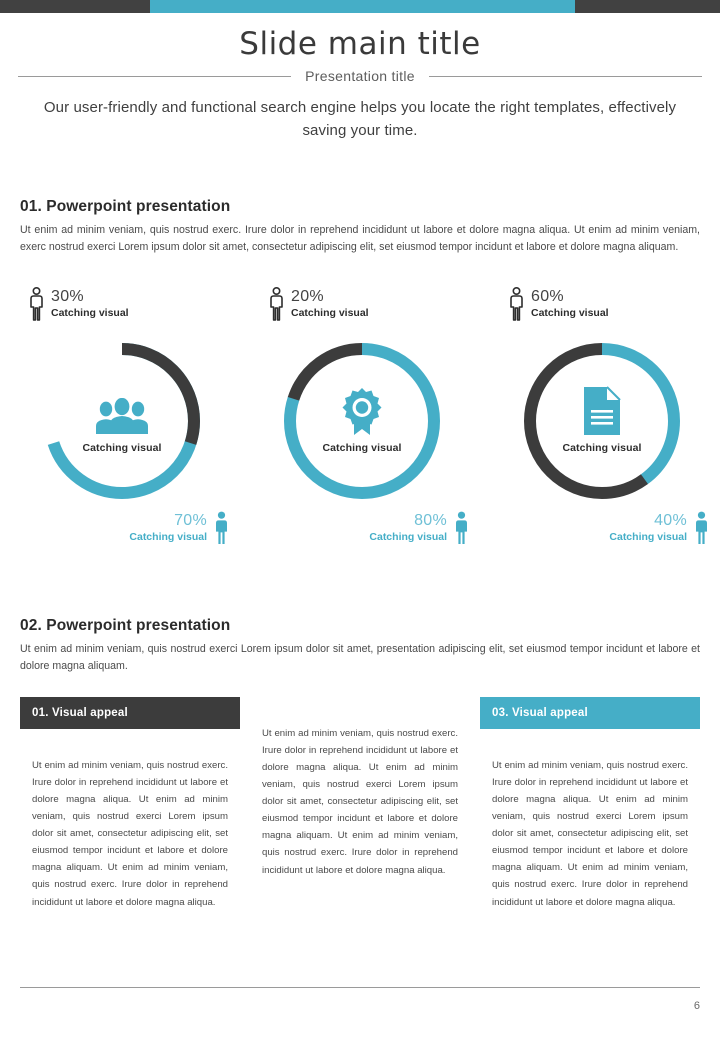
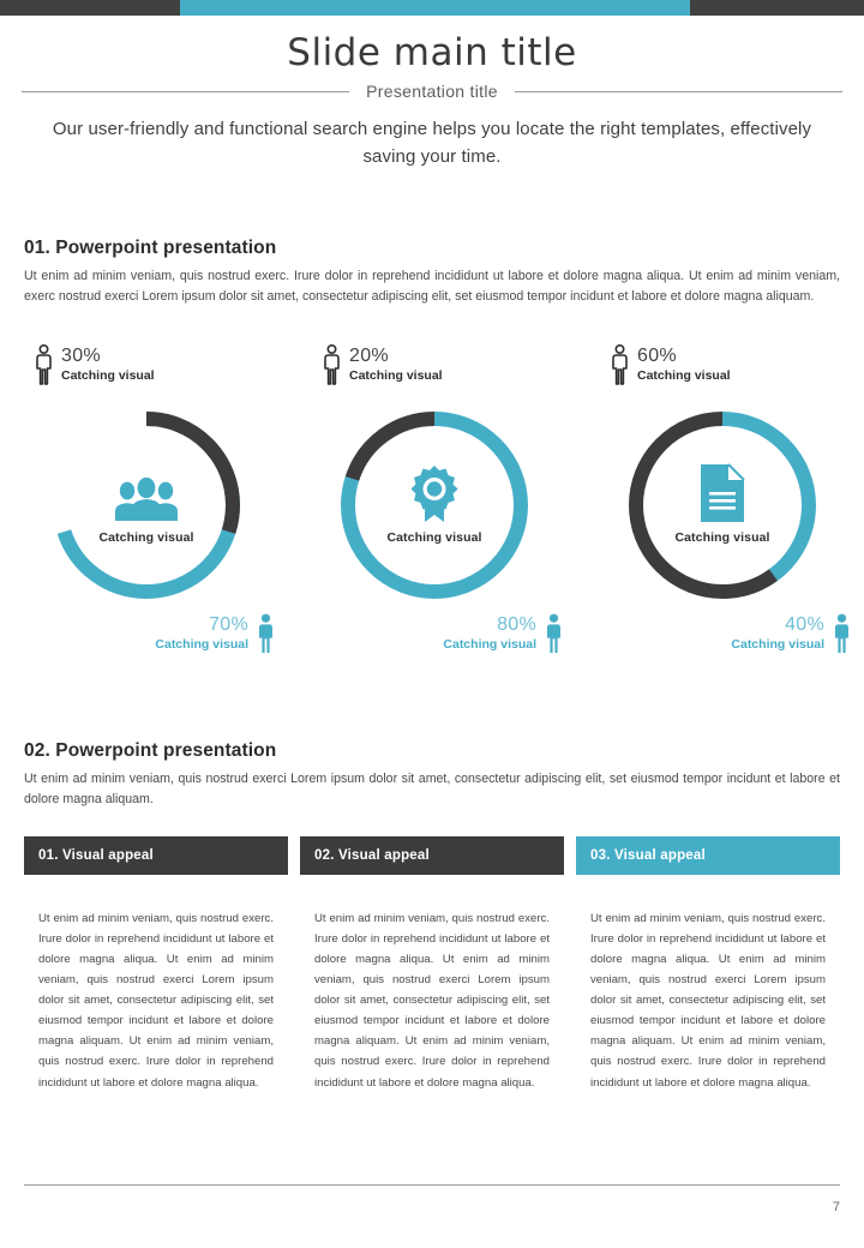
  Slide main title
  Presentation title
  Our user-friendly and functional search engine helps you locate the right templates, effectively saving your time.
  01. Powerpoint presentation
  Ut enim ad minim veniam, quis nostrud exerc. Irure dolor in reprehend incididunt ut labore et dolore magna aliqua. Ut enim ad minim veniam, exerc nostrud exerci Lorem ipsum dolor sit amet, consectetur adipiscing elit, set eiusmod tempor incidunt et labore et dolore magna aliquam.
  30%
  Catching visual
  Catching visual
  70%
  Catching visual
  20%
  Catching visual
  Catching visual
  80%
  Catching visual
  60%
  Catching visual
  Catching visual
  40%
  Catching visual
  02. Powerpoint presentation
- Ut enim ad minim veniam, quis nostrud exerci Lorem ipsum dolor sit amet, presentation adipiscing elit, set eiusmod tempor incidunt et labore et dolore magna aliquam.
+ Ut enim ad minim veniam, quis nostrud exerci Lorem ipsum dolor sit amet, consectetur adipiscing elit, set eiusmod tempor incidunt et labore et dolore magna aliquam.
  01. Visual appeal
  Ut enim ad minim veniam, quis nostrud exerc. Irure dolor in reprehend incididunt ut labore et dolore magna aliqua. Ut enim ad minim veniam, quis nostrud exerci Lorem ipsum dolor sit amet, consectetur adipiscing elit, set eiusmod tempor incidunt et labore et dolore magna aliquam. Ut enim ad minim veniam, quis nostrud exerc. Irure dolor in reprehend incididunt ut labore et dolore magna aliqua.
+ 02. Visual appeal
  Ut enim ad minim veniam, quis nostrud exerc. Irure dolor in reprehend incididunt ut labore et dolore magna aliqua. Ut enim ad minim veniam, quis nostrud exerci Lorem ipsum dolor sit amet, consectetur adipiscing elit, set eiusmod tempor incidunt et labore et dolore magna aliquam. Ut enim ad minim veniam, quis nostrud exerc. Irure dolor in reprehend incididunt ut labore et dolore magna aliqua.
  03. Visual appeal
  Ut enim ad minim veniam, quis nostrud exerc. Irure dolor in reprehend incididunt ut labore et dolore magna aliqua. Ut enim ad minim veniam, quis nostrud exerci Lorem ipsum dolor sit amet, consectetur adipiscing elit, set eiusmod tempor incidunt et labore et dolore magna aliquam. Ut enim ad minim veniam, quis nostrud exerc. Irure dolor in reprehend incididunt ut labore et dolore magna aliqua.
- 6
+ 7
